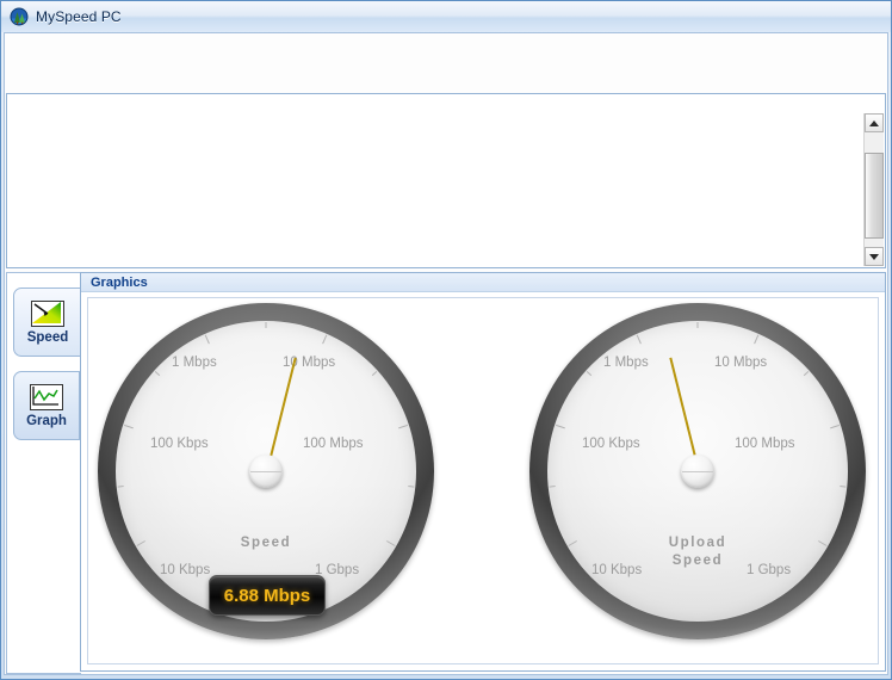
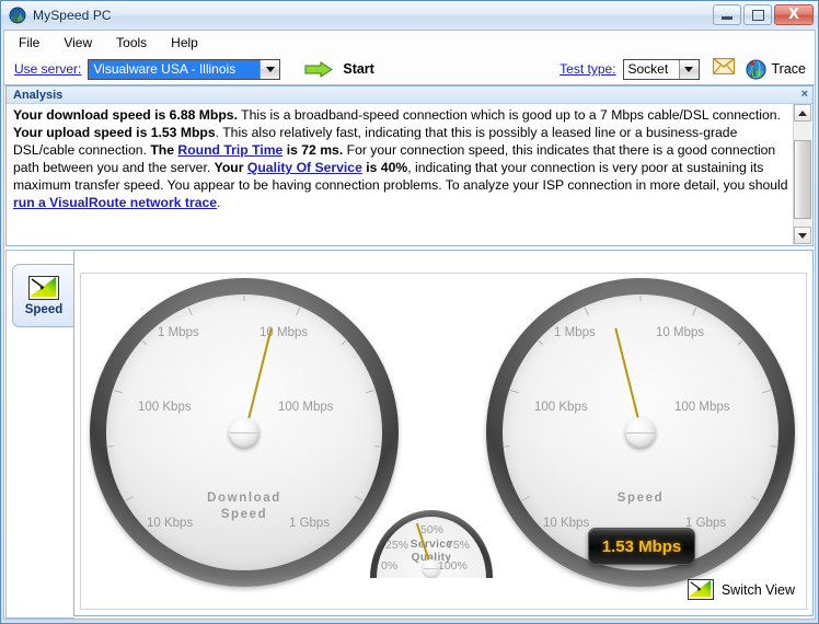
  MySpeed PC
+ X
+ File
+ View
+ Tools
+ Help
+ Use server:
+ Visualware USA - Illinois
+ Start
+ Test type:
+ Socket
+ Trace
+ Analysis
+ ×
+ Your download speed is 6.88 Mbps. This is a broadband-speed connection which is good up to a 7 Mbps cable/DSL connection. Your upload speed is 1.53 Mbps. This also relatively fast, indicating that this is possibly a leased line or a business-grade DSL/cable connection. The Round Trip Time is 72 ms. For your connection speed, this indicates that there is a good connection path between you and the server. Your Quality Of Service is 40%, indicating that your connection is very poor at sustaining its maximum transfer speed. You appear to be having connection problems. To analyze your ISP connection in more detail, you should run a VisualRoute network trace.
  Speed
- Graph
- Graphics
  100 Kbps
  1 Mbps
  1 Mbps
  100 Mbps
  10 Kbps
  1 Gbps
+ Download
  Speed
- 6.88 Mbps
  100 Kbps
  1 Mbps
  10 Mbps
  100 Mbps
  10 Kbps
  1 Gbps
- Upload
  Speed
+ 1.53 Mbps
+ 0%
+ 25%
+ 50%
+ 75%
+ 100%
+ Service
+ Quality
+ Switch View
